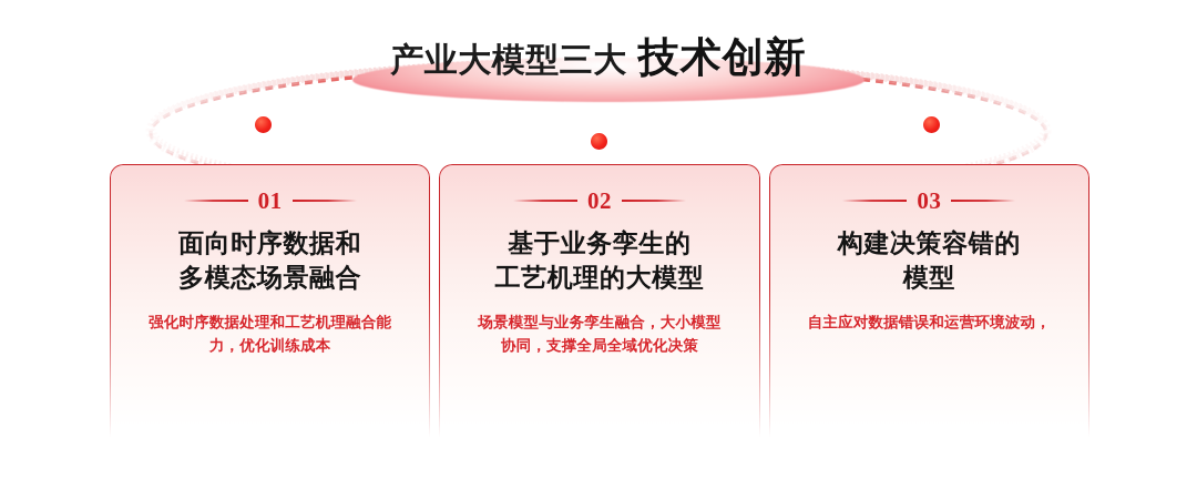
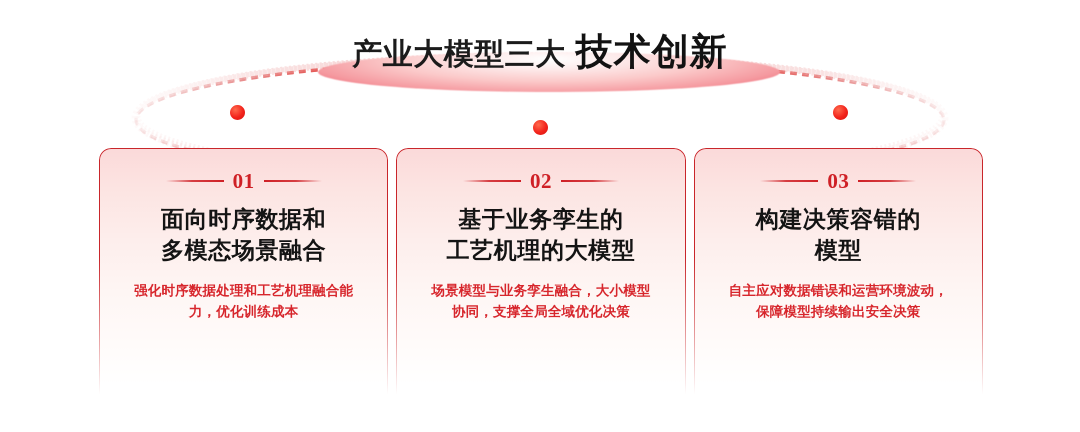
  产业大模型三大 技术创新
  01
  面向时序数据和
  多模态场景融合
  强化时序数据处理和工艺机理融合能
  力，优化训练成本
  02
  基于业务孪生的
  工艺机理的大模型
  场景模型与业务孪生融合，大小模型
  协同，支撑全局全域优化决策
  03
  构建决策容错的
  模型
  自主应对数据错误和运营环境波动，
+ 保障模型持续输出安全决策
